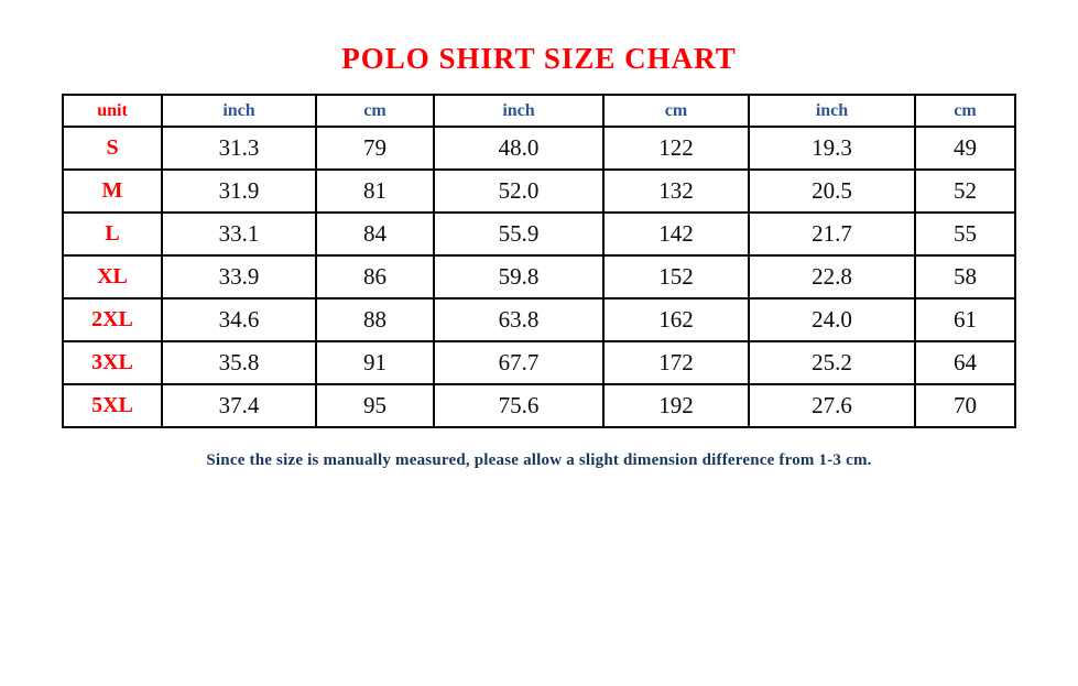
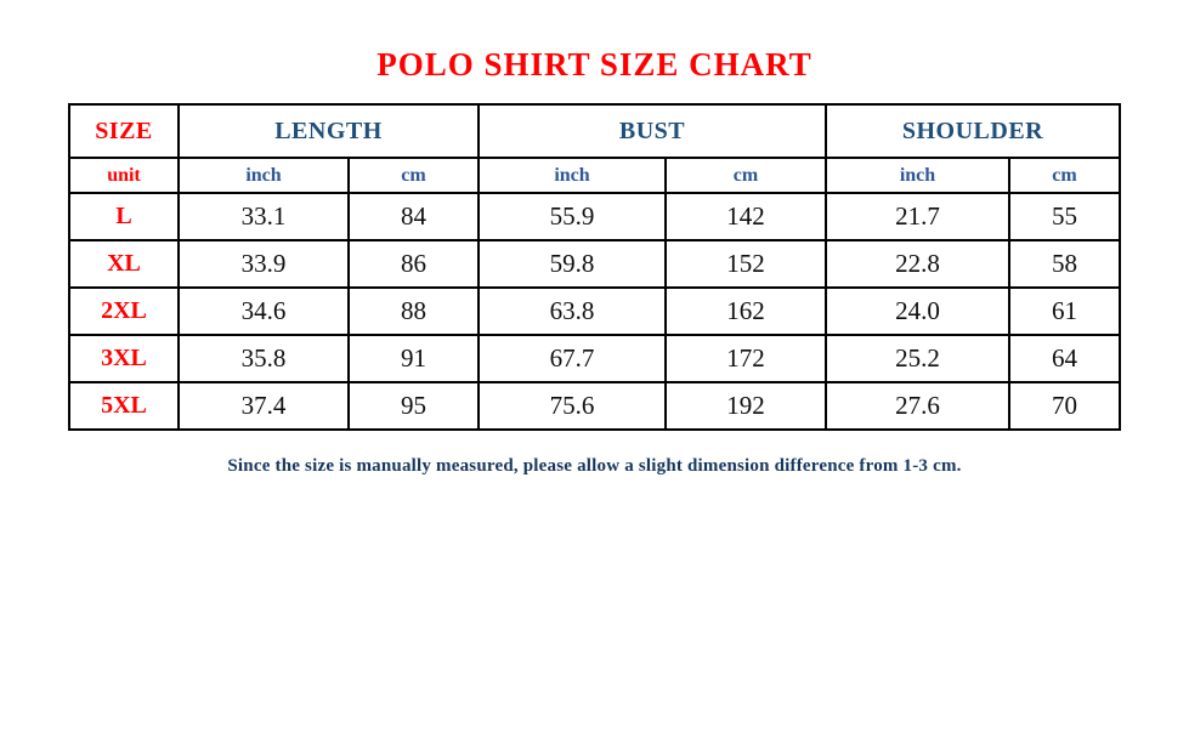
  POLO SHIRT SIZE CHART
+ SIZE	LENGTH	BUST	SHOULDER
  unit	inch	cm	inch	cm	inch	cm
- S	31.3	79	48.0	122	19.3	49
- M	31.9	81	52.0	132	20.5	52
  L	33.1	84	55.9	142	21.7	55
  XL	33.9	86	59.8	152	22.8	58
  2XL	34.6	88	63.8	162	24.0	61
  3XL	35.8	91	67.7	172	25.2	64
  5XL	37.4	95	75.6	192	27.6	70
  Since the size is manually measured, please allow a slight dimension difference from 1-3 cm.
